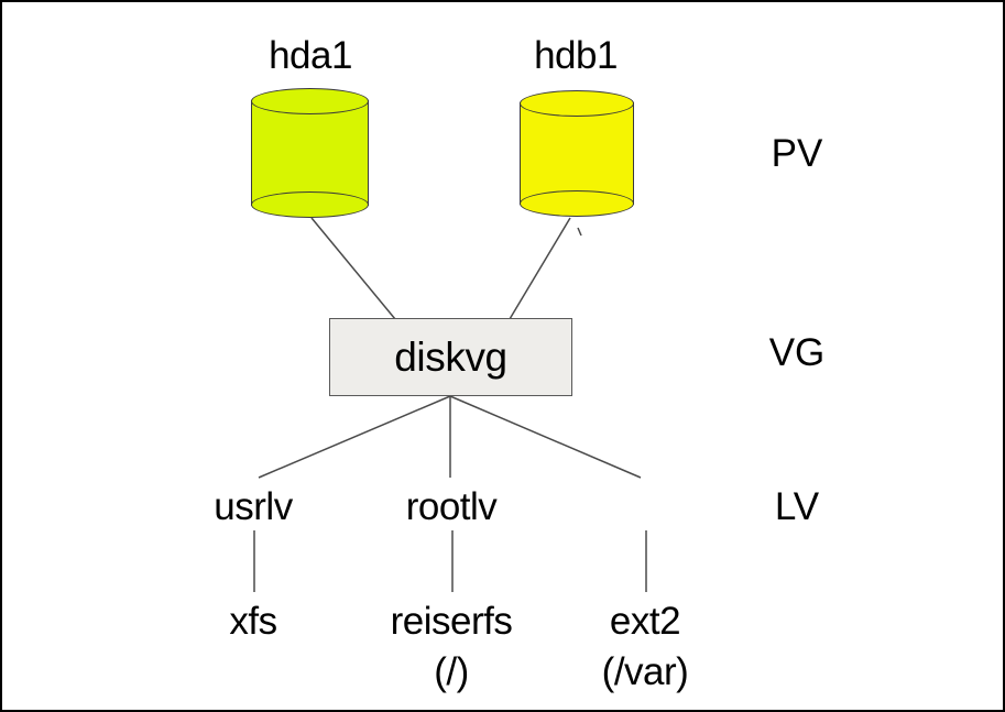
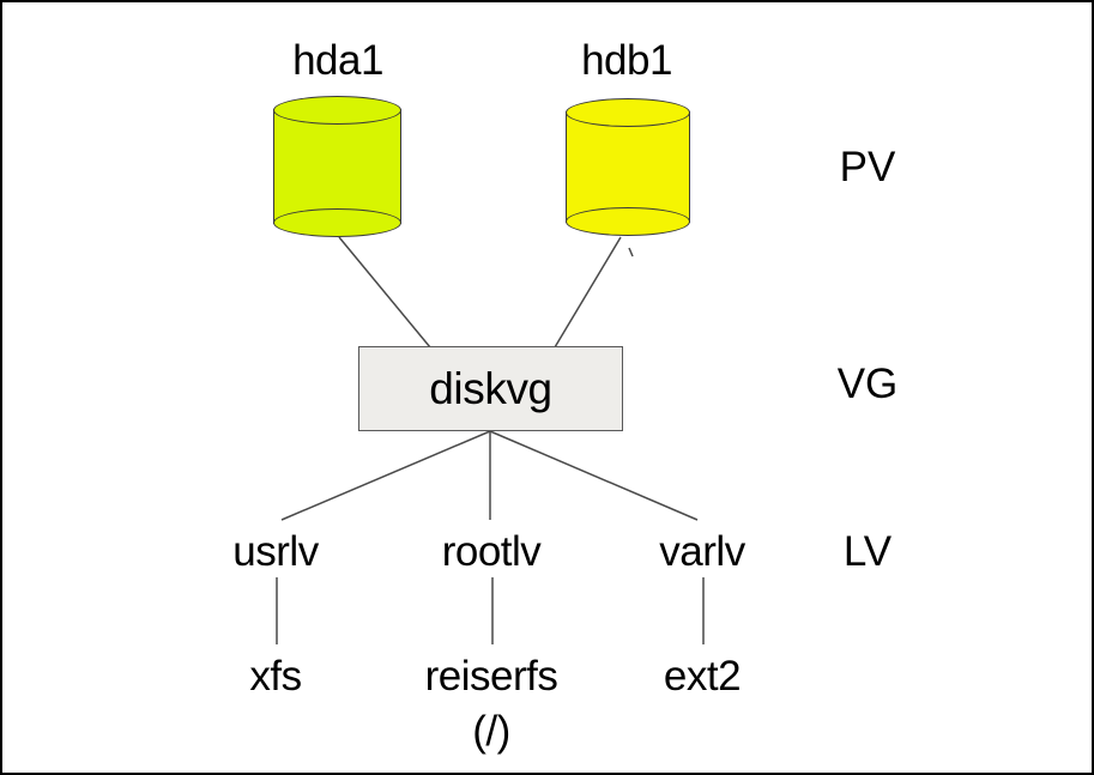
  hda1
  hdb1
  diskvg
  usrlv
  xfs
  rootlv
  reiserfs
  (/)
+ varlv
  ext2
- (/var)
  PV
  VG
  LV
